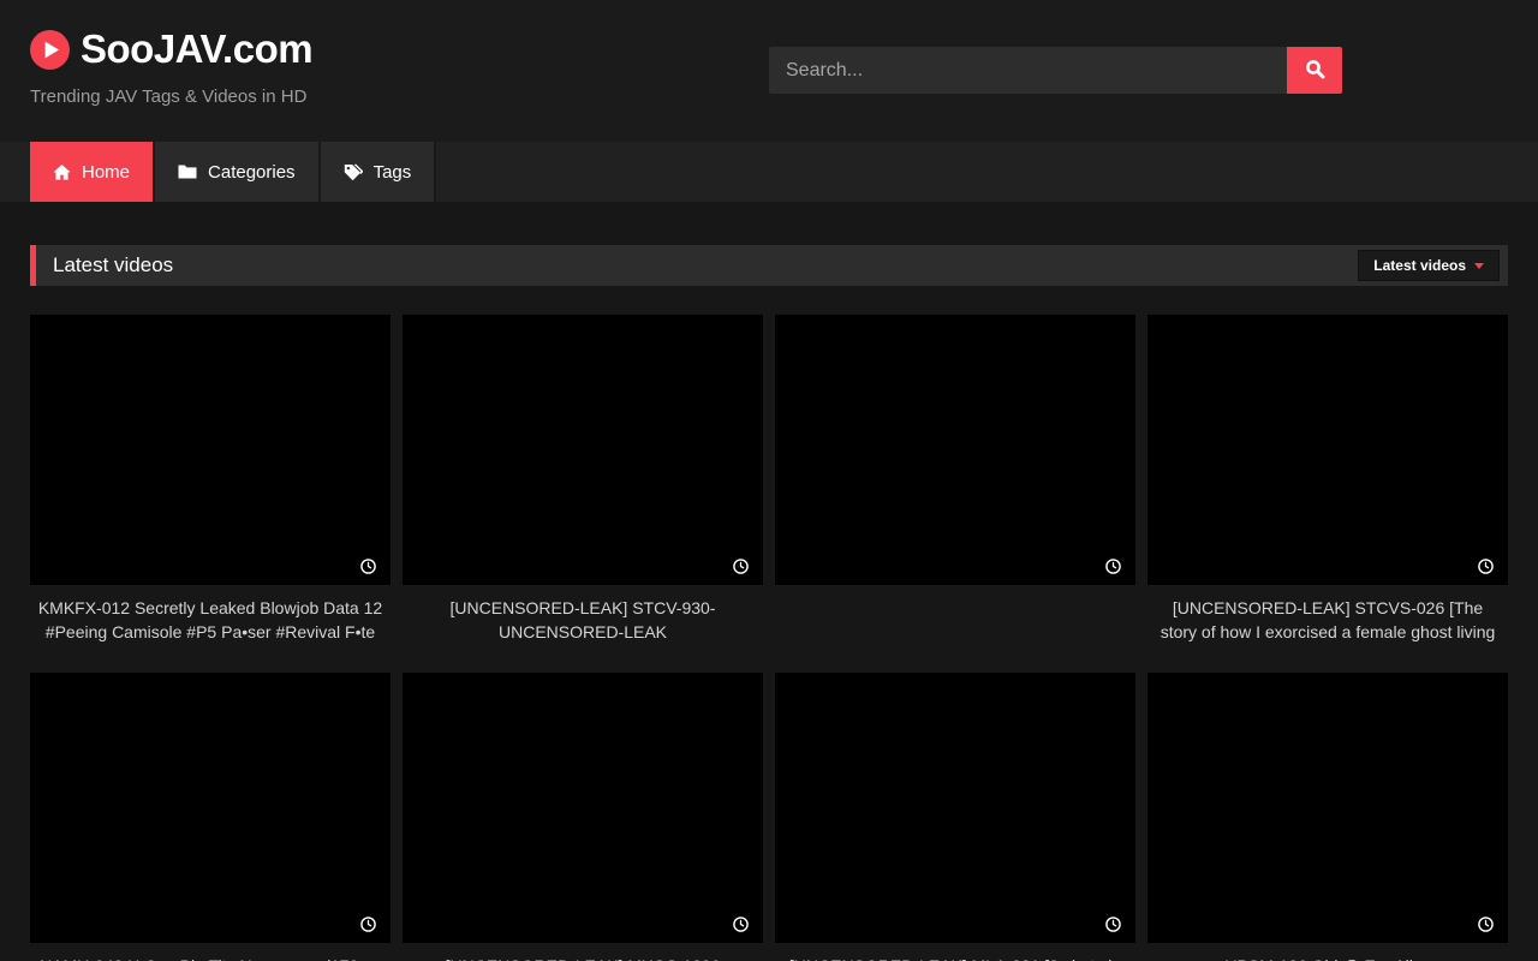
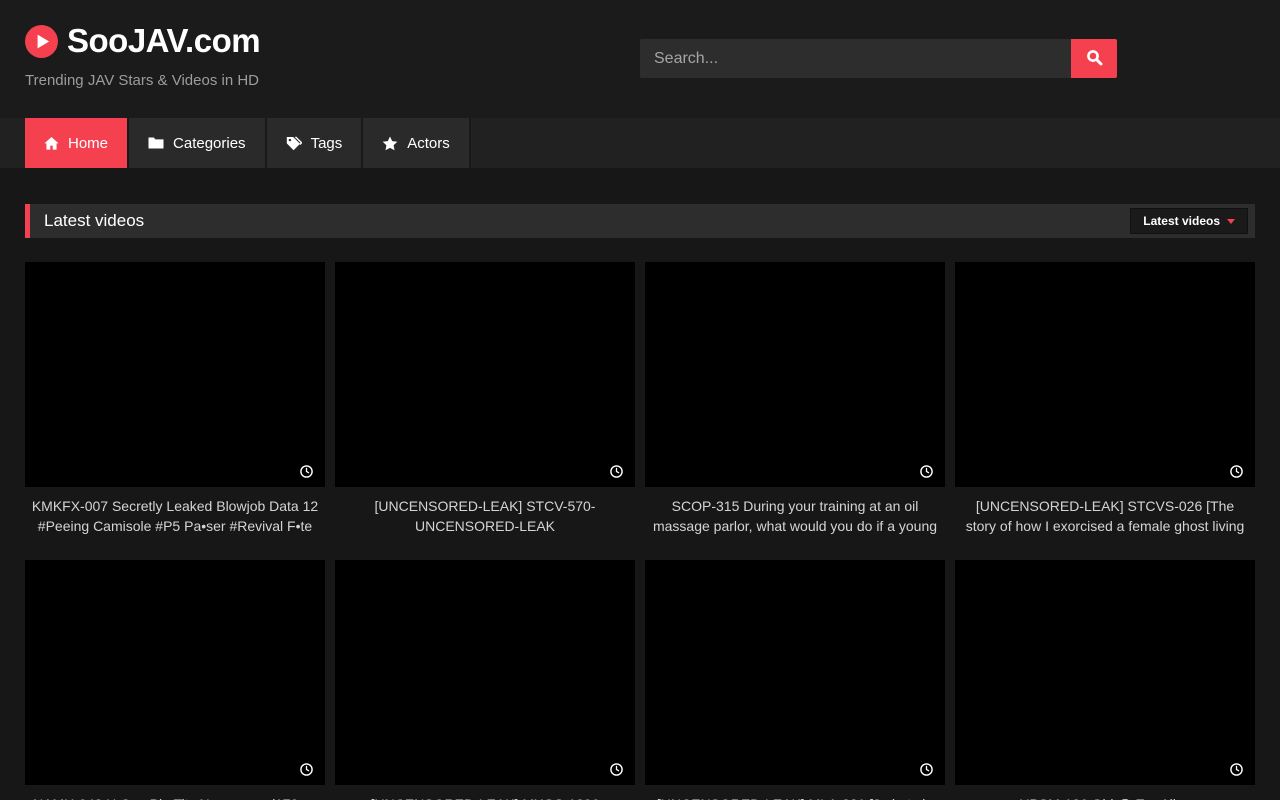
  SooJAV.com
- Trending JAV Tags & Videos in HD
+ Trending JAV Stars & Videos in HD
  Search...
  Home
  Categories
  Tags
+ Actors
  Latest videos
  Latest videos
- KMKFX-012 Secretly Leaked Blowjob Data 12 #Peeing Camisole #P5 Pa•ser #Revival F•te
+ KMKFX-007 Secretly Leaked Blowjob Data 12 #Peeing Camisole #P5 Pa•ser #Revival F•te
- [UNCENSORED-LEAK] STCV-930-UNCENSORED-LEAK
+ [UNCENSORED-LEAK] STCV-570-UNCENSORED-LEAK
+ SCOP-315 During your training at an oil massage parlor, what would you do if a young
  [UNCENSORED-LEAK] STCVS-026 [The story of how I exorcised a female ghost living
